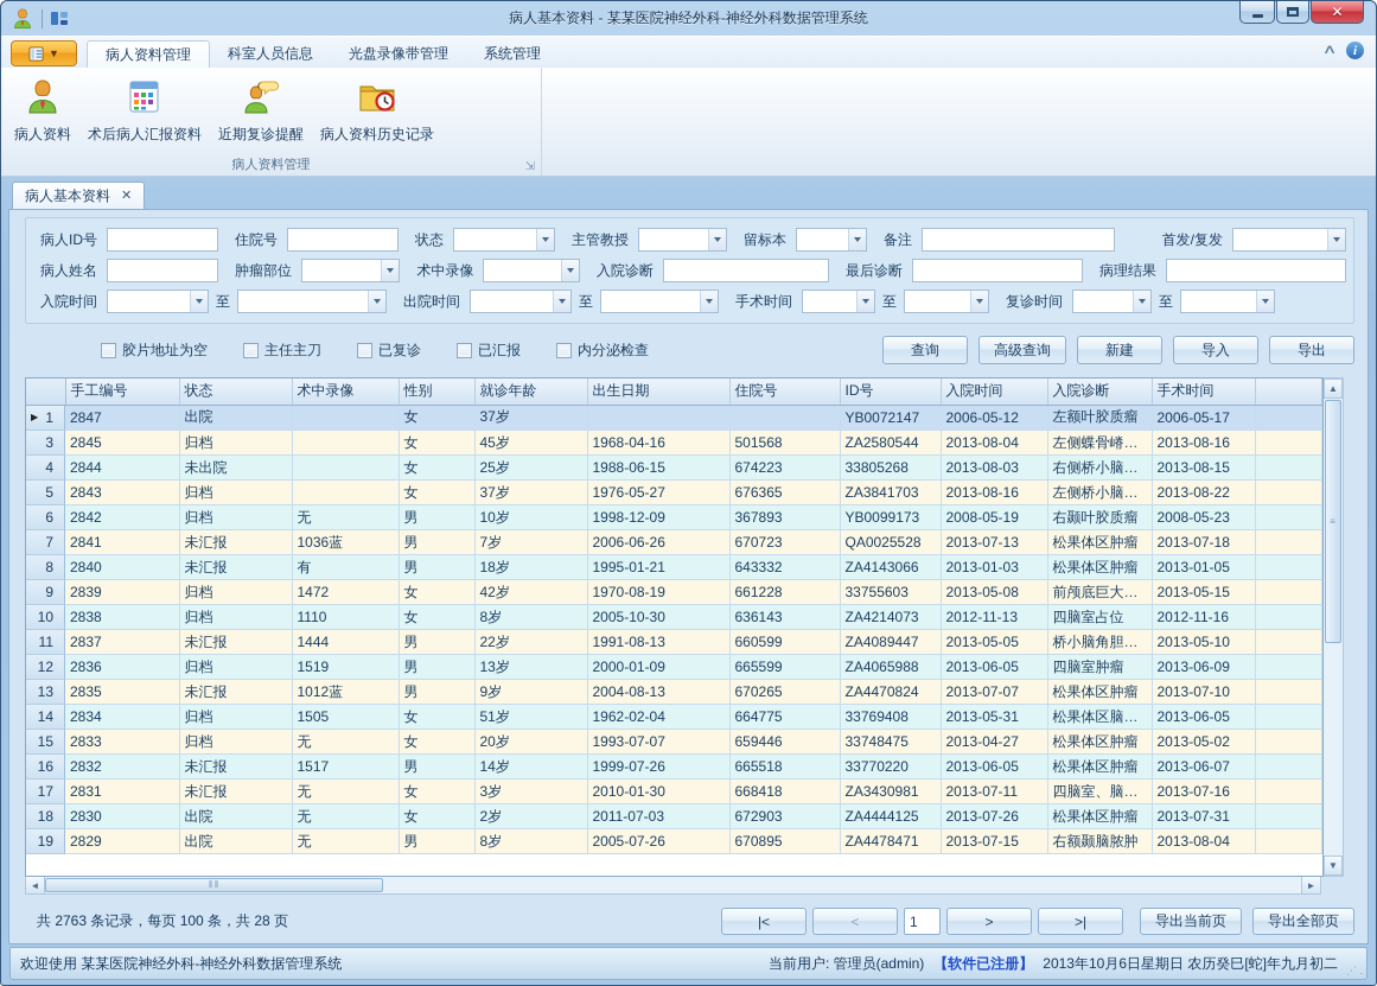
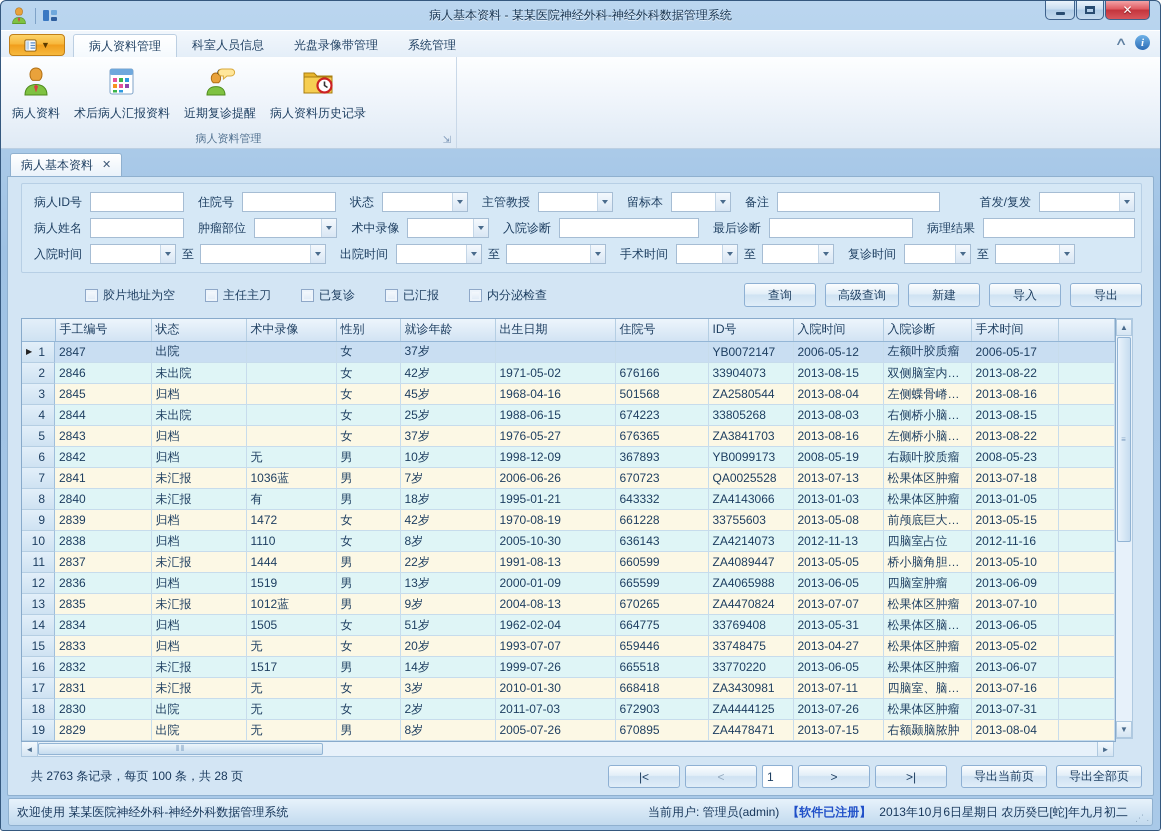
  病人基本资料 - 某某医院神经外科-神经外科数据管理系统
  ✕
  ▼
  病人资料管理
  科室人员信息
  光盘录像带管理
  系统管理
  ∧
  i
  病人资料
  术后病人汇报资料
  近期复诊提醒
  病人资料历史记录
  病人资料管理
  ⇲
  病人基本资料
  ✕
  病人ID号
  住院号
  状态
  主管教授
  留标本
  备注
  首发/复发
  病人姓名
  肿瘤部位
  术中录像
  入院诊断
  最后诊断
  病理结果
  入院时间
  至
  出院时间
  至
  手术时间
  至
  复诊时间
  至
  胶片地址为空
  主任主刀
  已复诊
  已汇报
  内分泌检查
  查询
  高级查询
  新建
  导入
  导出
  	手工编号	状态	术中录像	性别	就诊年龄	出生日期	住院号	ID号	入院时间	入院诊断	手术时间
  ▶ 1		2847	出院		女	37岁			YB0072147	2006-05-12	左额叶胶质瘤	2006-05-17
+ 2		2846	未出院		女	42岁	1971-05-02	676166	33904073	2013-08-15	双侧脑室内巨...	2013-08-22
  3		2845	归档		女	45岁	1968-04-16	501568	ZA2580544	2013-08-04	左侧蝶骨嵴脑...	2013-08-16
  4		2844	未出院		女	25岁	1988-06-15	674223	33805268	2013-08-03	右侧桥小脑角...	2013-08-15
  5		2843	归档		女	37岁	1976-05-27	676365	ZA3841703	2013-08-16	左侧桥小脑角...	2013-08-22
  6		2842	归档	无	男	10岁	1998-12-09	367893	YB0099173	2008-05-19	右颞叶胶质瘤	2008-05-23
  7		2841	未汇报	1036蓝	男	7岁	2006-06-26	670723	QA0025528	2013-07-13	松果体区肿瘤	2013-07-18
  8		2840	未汇报	有	男	18岁	1995-01-21	643332	ZA4143066	2013-01-03	松果体区肿瘤	2013-01-05
  9		2839	归档	1472	女	42岁	1970-08-19	661228	33755603	2013-05-08	前颅底巨大脑...	2013-05-15
  10		2838	归档	1110	女	8岁	2005-10-30	636143	ZA4214073	2012-11-13	四脑室占位	2012-11-16
  11		2837	未汇报	1444	男	22岁	1991-08-13	660599	ZA4089447	2013-05-05	桥小脑角胆脂...	2013-05-10
  12		2836	归档	1519	男	13岁	2000-01-09	665599	ZA4065988	2013-06-05	四脑室肿瘤	2013-06-09
  13		2835	未汇报	1012蓝	男	9岁	2004-08-13	670265	ZA4470824	2013-07-07	松果体区肿瘤	2013-07-10
  14		2834	归档	1505	女	51岁	1962-02-04	664775	33769408	2013-05-31	松果体区脑膜瘤	2013-06-05
  15		2833	归档	无	女	20岁	1993-07-07	659446	33748475	2013-04-27	松果体区肿瘤	2013-05-02
  16		2832	未汇报	1517	男	14岁	1999-07-26	665518	33770220	2013-06-05	松果体区肿瘤	2013-06-07
  17		2831	未汇报	无	女	3岁	2010-01-30	668418	ZA3430981	2013-07-11	四脑室、脑干...	2013-07-16
  18		2830	出院	无	女	2岁	2011-07-03	672903	ZA4444125	2013-07-26	松果体区肿瘤	2013-07-31
  19		2829	出院	无	男	8岁	2005-07-26	670895	ZA4478471	2013-07-15	右额颞脑脓肿	2013-08-04
  ▲
  ≡
  ▼
  ◄
  ⦀⦀
  ►
  共 2763 条记录，每页 100 条，共 28 页
  |<
  <
  1
  >
  >|
  导出当前页
  导出全部页
  欢迎使用 某某医院神经外科-神经外科数据管理系统
  当前用户: 管理员(admin)
  【软件已注册】
  2013年10月6日星期日 农历癸巳[蛇]年九月初二
  ⋰ .
